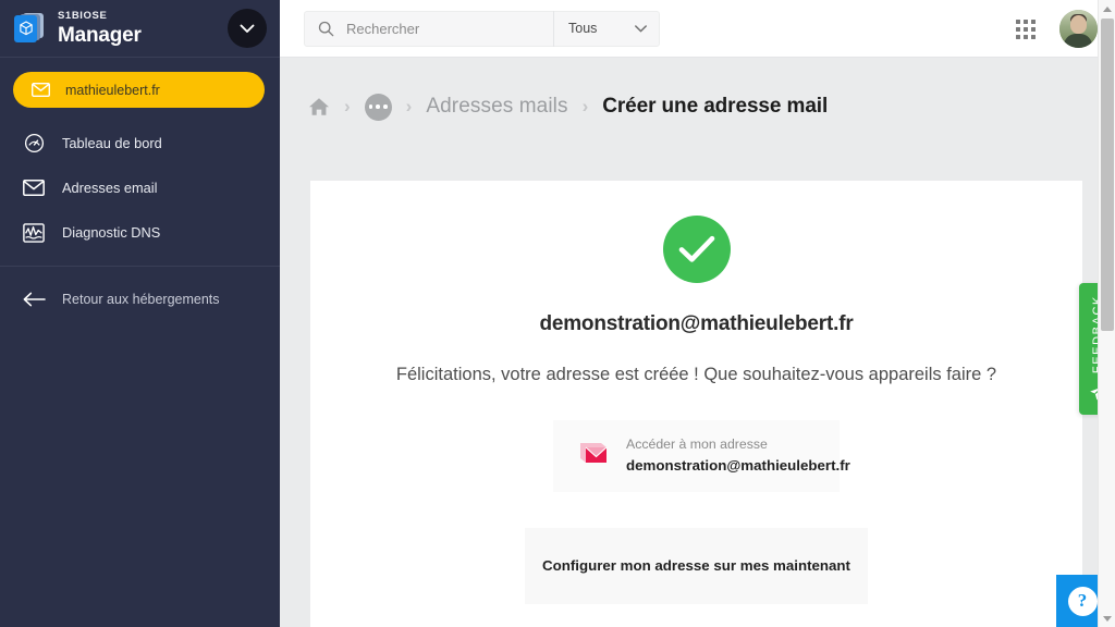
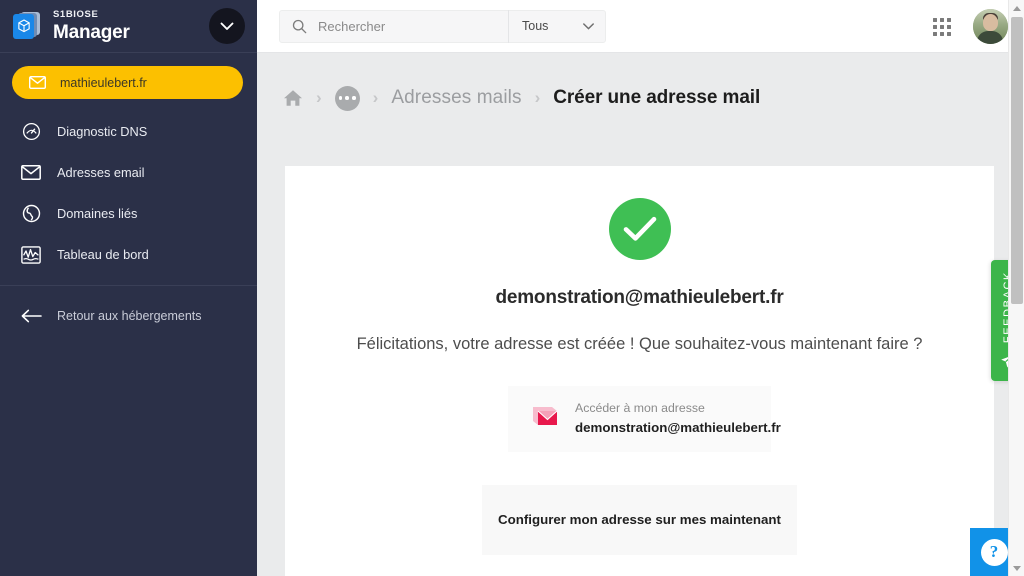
  S1BIOSE
  Manager
  mathieulebert.fr
- Tableau de bord
+ Diagnostic DNS
  Adresses email
+ Domaines liés
- Diagnostic DNS
+ Tableau de bord
  Retour aux hébergements
  Rechercher
  Tous
  ›
  ›
  Adresses mails
  ›
  Créer une adresse mail
  demonstration@mathieulebert.fr
- Félicitations, votre adresse est créée ! Que souhaitez-vous appareils faire ?
+ Félicitations, votre adresse est créée ! Que souhaitez-vous maintenant faire ?
  Accéder à mon adresse
  demonstration@mathieulebert.fr
  Configurer mon adresse sur mes maintenant
  ?
